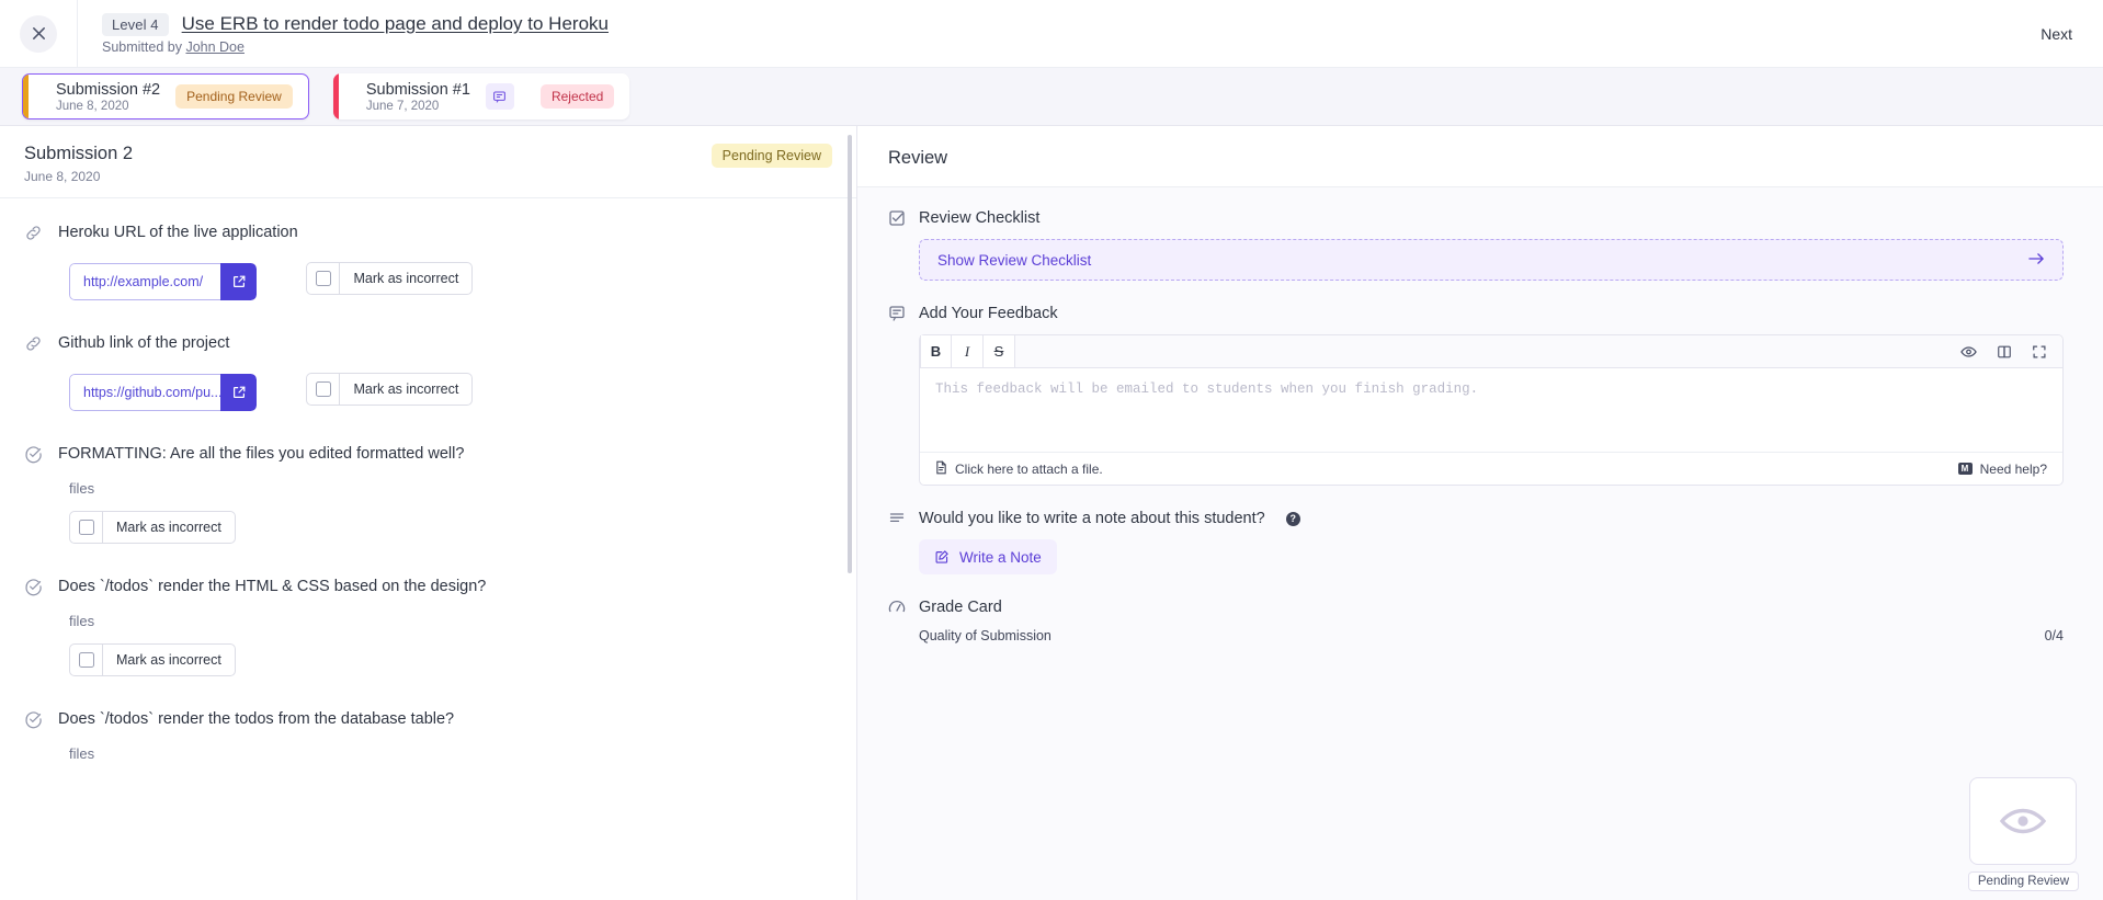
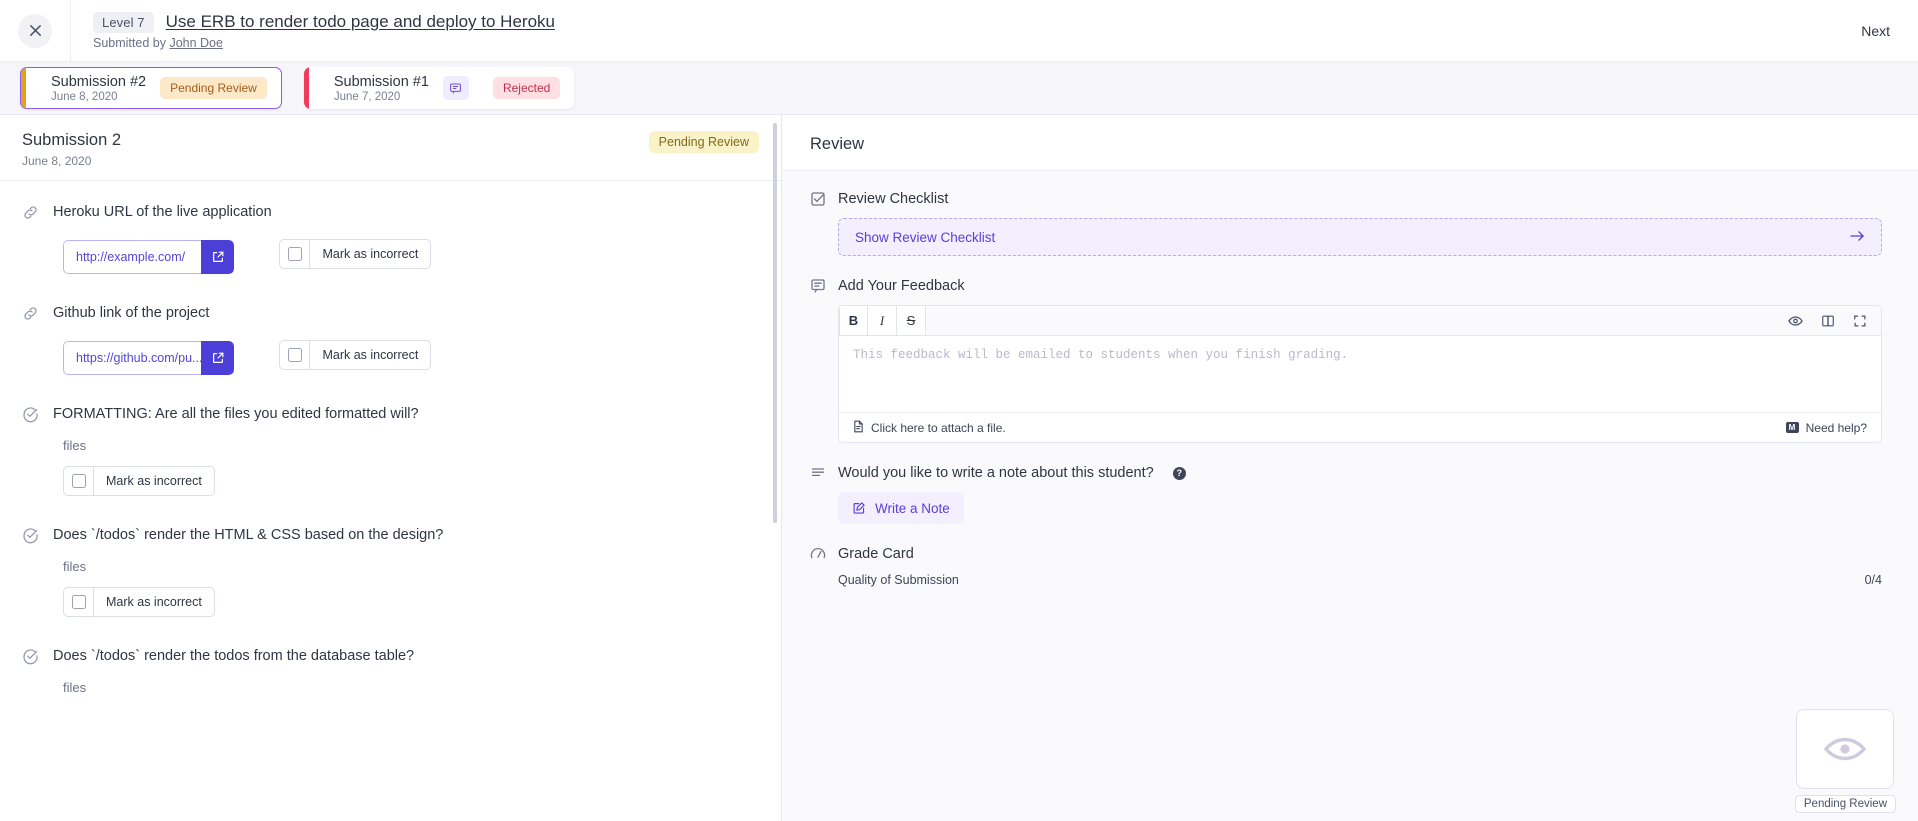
- Level 4
+ Level 7
  Use ERB to render todo page and deploy to Heroku
  Submitted by John Doe
  Next
  Submission #2
  June 8, 2020
  Pending Review
  Submission #1
  June 7, 2020
  Rejected
  Submission 2
  June 8, 2020
  Pending Review
  Heroku URL of the live application
  http://example.com/
  Mark as incorrect
  Github link of the project
  https://github.com/pu..
  Mark as incorrect
- FORMATTING: Are all the files you edited formatted well?
+ FORMATTING: Are all the files you edited formatted will?
  files
  Mark as incorrect
  Does `/todos` render the HTML & CSS based on the design?
  files
  Mark as incorrect
  Does `/todos` render the todos from the database table?
  files
  Review
  Review Checklist
  Show Review Checklist
  Add Your Feedback
  B
  I
  S
  This feedback will be emailed to students when you finish grading.
  Click here to attach a file.
  M
  Need help?
  Would you like to write a note about this student?
  ?
  Write a Note
  Grade Card
  Quality of Submission
  0/4
  Pending Review
